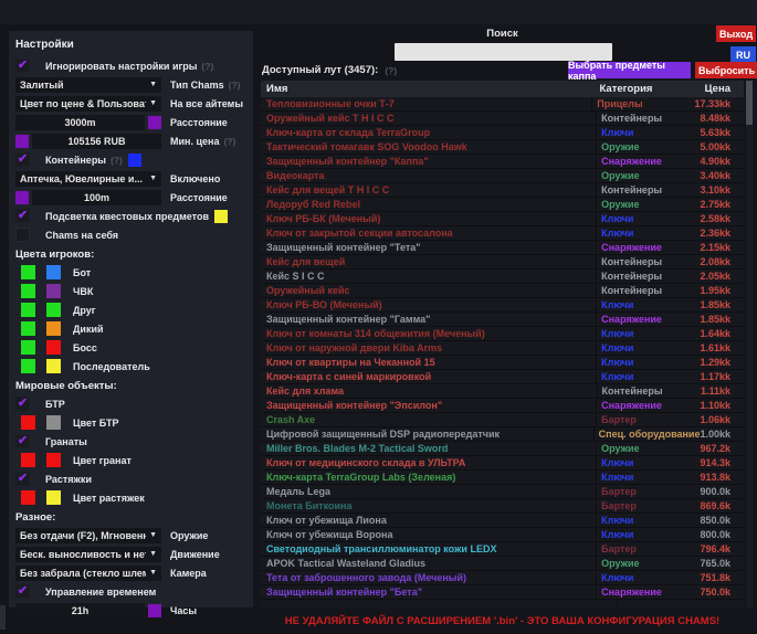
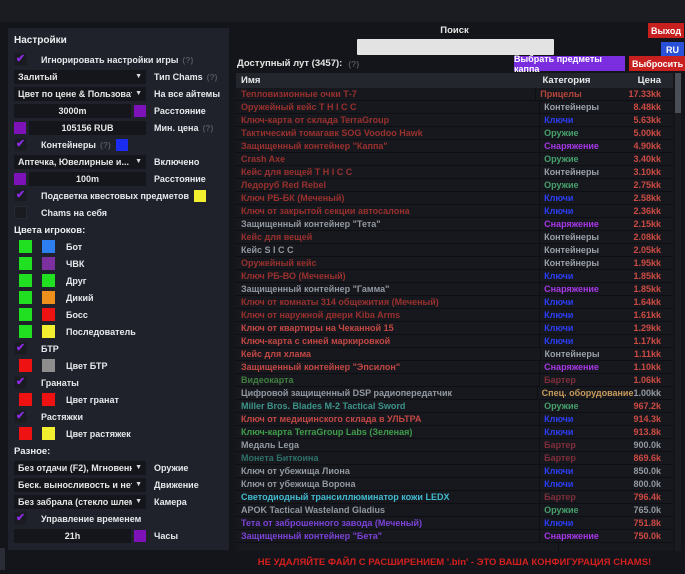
  Настройки
  ✔
  Игнорировать настройки игры
  (?)
  Залитый
  Тип Chams
  (?)
  Цвет по цене & Пользова
  На все айтемы
  3000m
  Расстояние
  105156 RUB
  Мин. цена
  (?)
  ✔
  Контейнеры
  (?)
  Аптечка, Ювелирные и...
  Включено
  100m
  Расстояние
  ✔
  Подсветка квестовых предметов
  Chams на себя
  Цвета игроков:
  Бот
  ЧВК
  Друг
  Дикий
  Босс
  Последователь
- Мировые объекты:
  ✔
  БТР
  Цвет БТР
  ✔
  Гранаты
  Цвет гранат
  ✔
  Растяжки
  Цвет растяжек
  Разное:
  Без отдачи (F2), Мгновенн
  Оружие
  Беск. выносливость и не
  Движение
  Без забрала (стекло шлем
  Камера
  ✔
  Управление временем
  21h
  Часы
  Поиск
  Выход
  RU
  Доступный лут (3457):
  (?)
  Выбрать предметы каппа
  Выбросить
  Имя
  Категория
  Цена
  Тепловизионные очки Т-7
  Прицелы
  17.33kk
  Оружейный кейс T H I C C
  Контейнеры
  8.48kk
  Ключ-карта от склада TerraGroup
  Ключи
  5.63kk
  Тактический томагавк SOG Voodoo Hawk
  Оружие
  5.00kk
  Защищенный контейнер "Каппа"
  Снаряжение
  4.90kk
- Видеокарта
+ Crash Axe
  Оружие
  3.40kk
  Кейс для вещей T H I C C
  Контейнеры
  3.10kk
  Ледоруб Red Rebel
  Оружие
  2.75kk
  Ключ РБ-БК (Меченый)
  Ключи
  2.58kk
  Ключ от закрытой секции автосалона
  Ключи
  2.36kk
  Защищенный контейнер "Тета"
  Снаряжение
  2.15kk
  Кейс для вещей
  Контейнеры
  2.08kk
  Кейс S I C C
  Контейнеры
  2.05kk
  Оружейный кейс
  Контейнеры
  1.95kk
  Ключ РБ-ВО (Меченый)
  Ключи
  1.85kk
  Защищенный контейнер "Гамма"
  Снаряжение
  1.85kk
  Ключ от комнаты 314 общежития (Меченый)
  Ключи
  1.64kk
  Ключ от наружной двери Kiba Arms
  Ключи
  1.61kk
  Ключ от квартиры на Чеканной 15
  Ключи
  1.29kk
  Ключ-карта с синей маркировкой
  Ключи
  1.17kk
  Кейс для хлама
  Контейнеры
  1.11kk
  Защищенный контейнер "Эпсилон"
  Снаряжение
  1.10kk
- Crash Axe
+ Видеокарта
  Бартер
  1.06kk
  Цифровой защищенный DSP радиопередатчик
  Спец. оборудование
  1.00kk
  Miller Bros. Blades M-2 Tactical Sword
  Оружие
  967.2k
  Ключ от медицинского склада в УЛЬТРА
  Ключи
  914.3k
  Ключ-карта TerraGroup Labs (Зеленая)
  Ключи
  913.8k
  Медаль Lega
  Бартер
  900.0k
  Монета Биткоина
  Бартер
  869.6k
  Ключ от убежища Лиона
  Ключи
  850.0k
  Ключ от убежища Ворона
  Ключи
  800.0k
  Светодиодный трансиллюминатор кожи LEDX
  Бартер
  796.4k
  APOK Tactical Wasteland Gladius
  Оружие
  765.0k
  Тета от заброшенного завода (Меченый)
  Ключи
  751.8k
  Защищенный контейнер "Бета"
  Снаряжение
  750.0k
  НЕ УДАЛЯЙТЕ ФАЙЛ С РАСШИРЕНИЕМ '.bin' - ЭТО ВАША КОНФИГУРАЦИЯ CHAMS!
